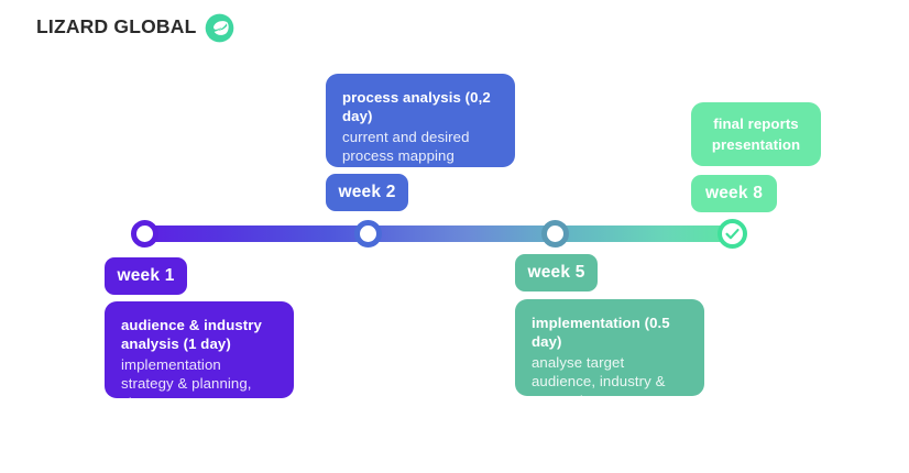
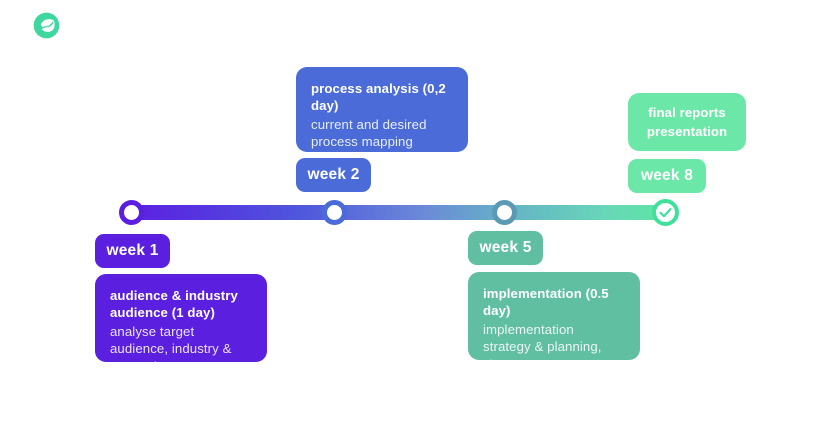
- LIZARD GLOBAL
  week 1
- audience & industry analysis (1 day)
+ audience & industry audience (1 day)
- implementation strategy & planning, change management
+ analyse target audience, industry & competitors
  week 2
  process analysis (0,2 day)
  current and desired process mapping
  week 5
  implementation (0.5 day)
- analyse target audience, industry & competitors
+ implementation strategy & planning, change management
  week 8
  final reports presentation
